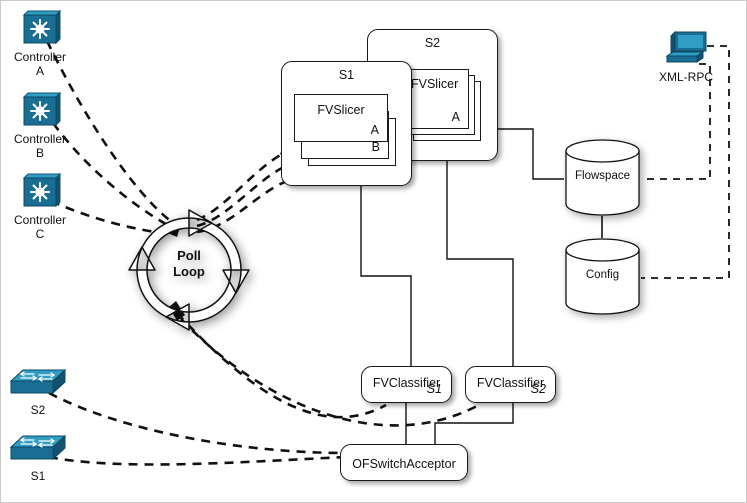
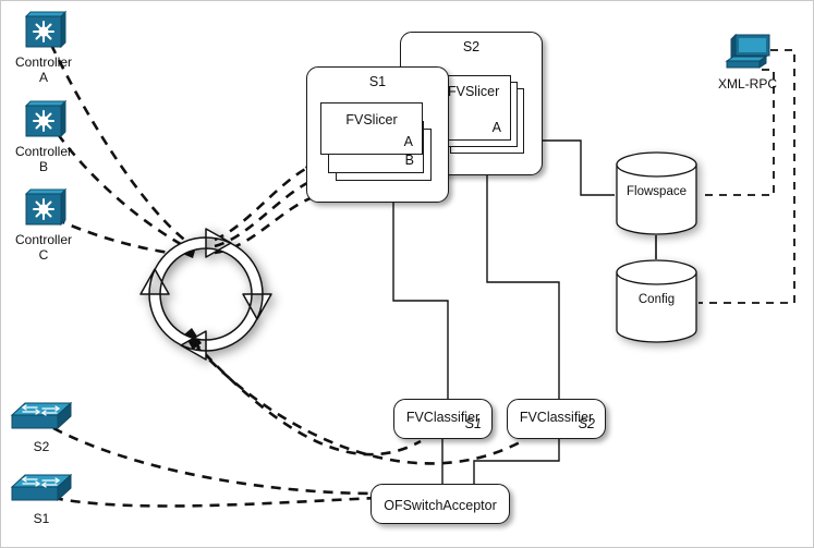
  Controller
  A
  Controller
  B
  Controller
  C
  S2
  S1
- Poll
- Loop
  S2
  FVSlicer
  A
  S1
  B
  FVSlicer
  A
  Flowspace
  Config
  XML-RPC
  FVClassifier
  S1
  FVClassifier
  S2
  OFSwitchAcceptor
